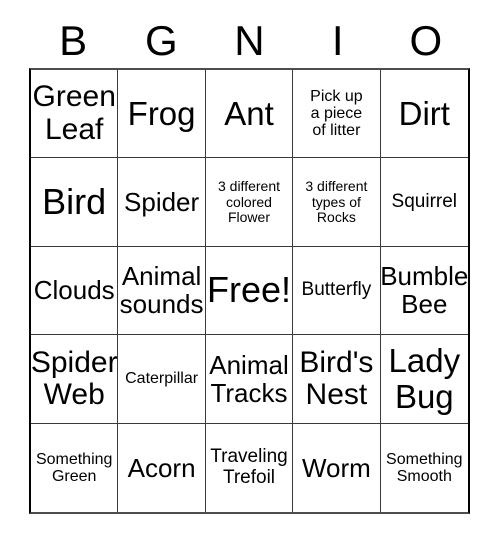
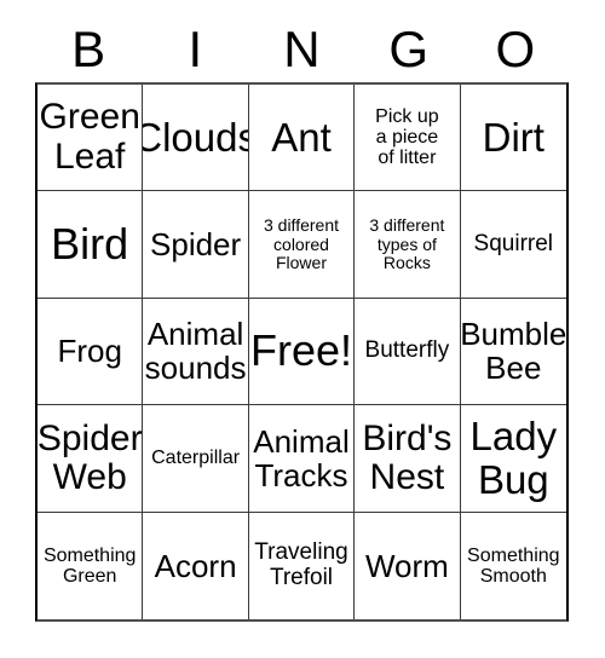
  B
- G
+ I
  N
- I
+ G
  O
  Green
  Leaf
- Frog
+ Clouds
  Ant
  Pick up
  a piece
  of litter
  Dirt
  Bird
  Spider
  3 different
  colored
  Flower
  3 different
  types of
  Rocks
  Squirrel
- Clouds
+ Frog
  Animal
  sounds
  Free!
  Butterfly
  Bumble
  Bee
  Spider
  Web
  Caterpillar
  Animal
  Tracks
  Bird's
  Nest
  Lady
  Bug
  Something
  Green
  Acorn
  Traveling
  Trefoil
  Worm
  Something
  Smooth
